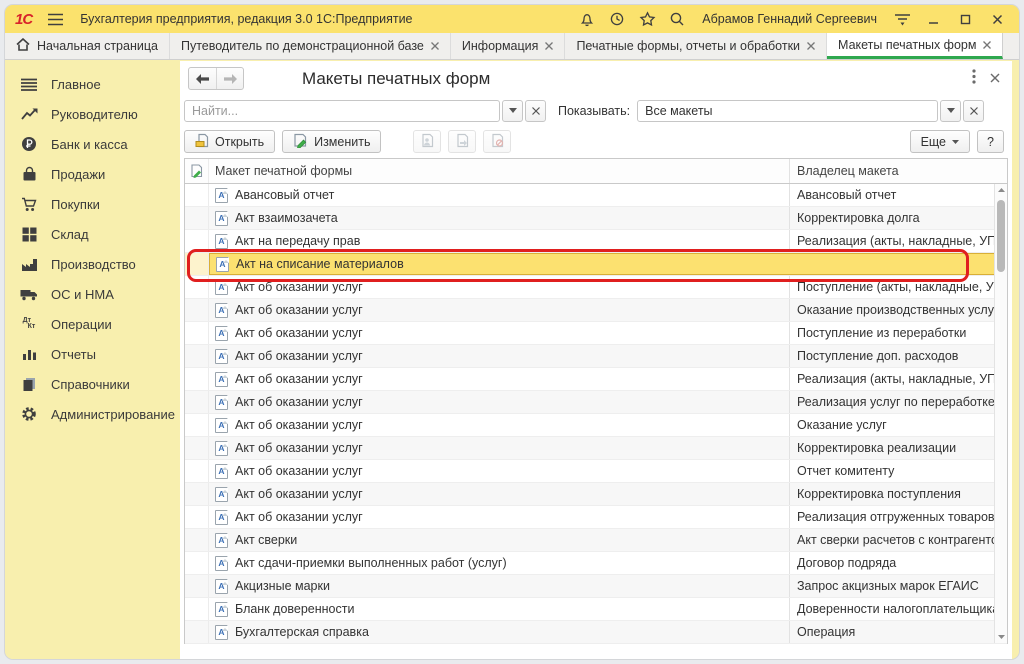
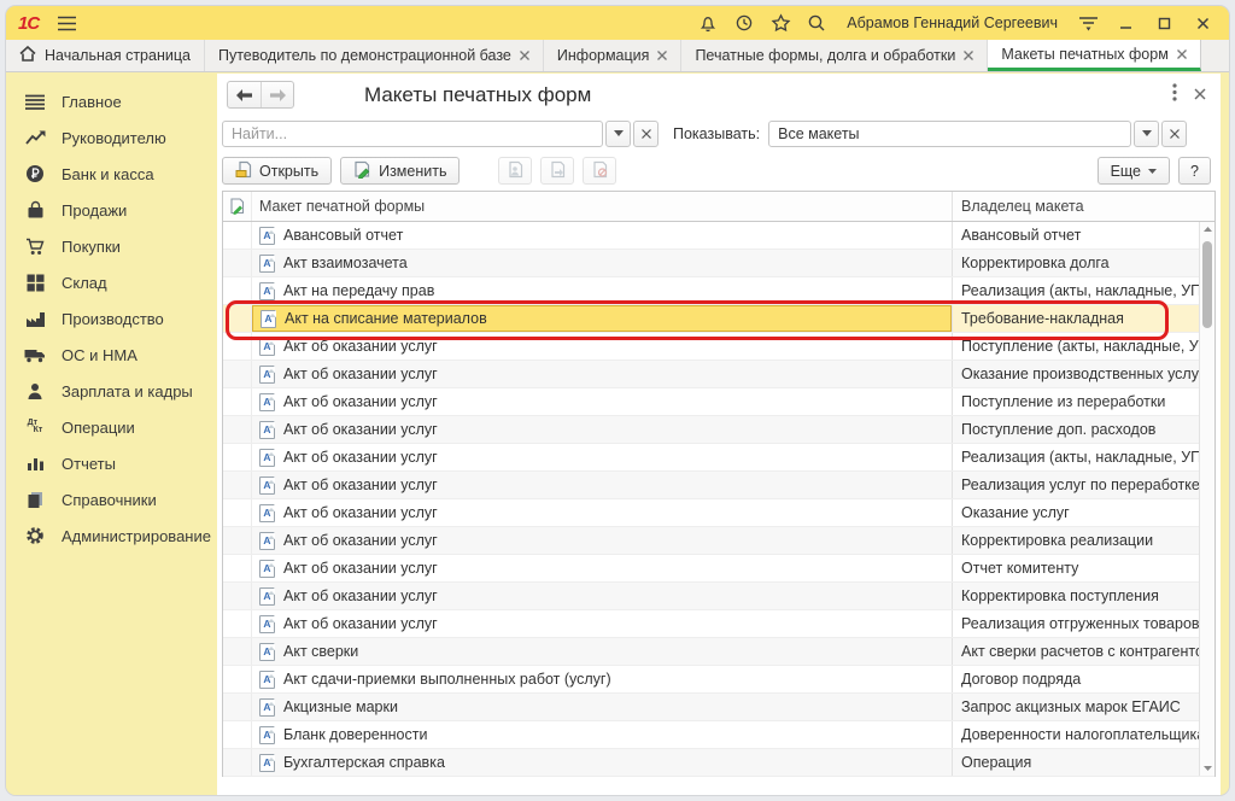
  1С
- Бухгалтерия предприятия, редакция 3.0 1С:Предприятие
  Абрамов Геннадий Сергеевич
  Начальная страница
  Путеводитель по демонстрационной базе
  Информация
- Печатные формы, отчеты и обработки
+ Печатные формы, долга и обработки
  Макеты печатных форм
  Главное
  Руководителю
  Банк и касса
  Продажи
  Покупки
  Склад
  Производство
  ОС и НМА
+ Зарплата и кадры
  Операции
  Отчеты
  Справочники
  Администрирование
  Макеты печатных форм
  Найти...
  Показывать:
  Все макеты
  Открыть
  Изменить
  Еще
  ?
  Макет печатной формы
  Владелец макета
  А
  Авансовый отчет
  Авансовый отчет
  А
  Акт взаимозачета
  Корректировка долга
  А
  Акт на передачу прав
  Реализация (акты, накладные, УП
  А
  Акт на списание материалов
+ Требование-накладная
  А
  Акт об оказании услуг
  Поступление (акты, накладные, У
  А
  Акт об оказании услуг
  Оказание производственных услу
  А
  Акт об оказании услуг
  Поступление из переработки
  А
  Акт об оказании услуг
  Поступление доп. расходов
  А
  Акт об оказании услуг
  Реализация (акты, накладные, УП
  А
  Акт об оказании услуг
  Реализация услуг по переработке
  А
  Акт об оказании услуг
  Оказание услуг
  А
  Акт об оказании услуг
  Корректировка реализации
  А
  Акт об оказании услуг
  Отчет комитенту
  А
  Акт об оказании услуг
  Корректировка поступления
  А
  Акт об оказании услуг
  Реализация отгруженных товаров
  А
  Акт сверки
  Акт сверки расчетов с контрагент
  А
  Акт сдачи-приемки выполненных работ (услуг)
  Договор подряда
  А
  Акцизные марки
  Запрос акцизных марок ЕГАИС
  А
  Бланк доверенности
  Доверенности налогоплательщик
  А
  Бухгалтерская справка
  Операция
